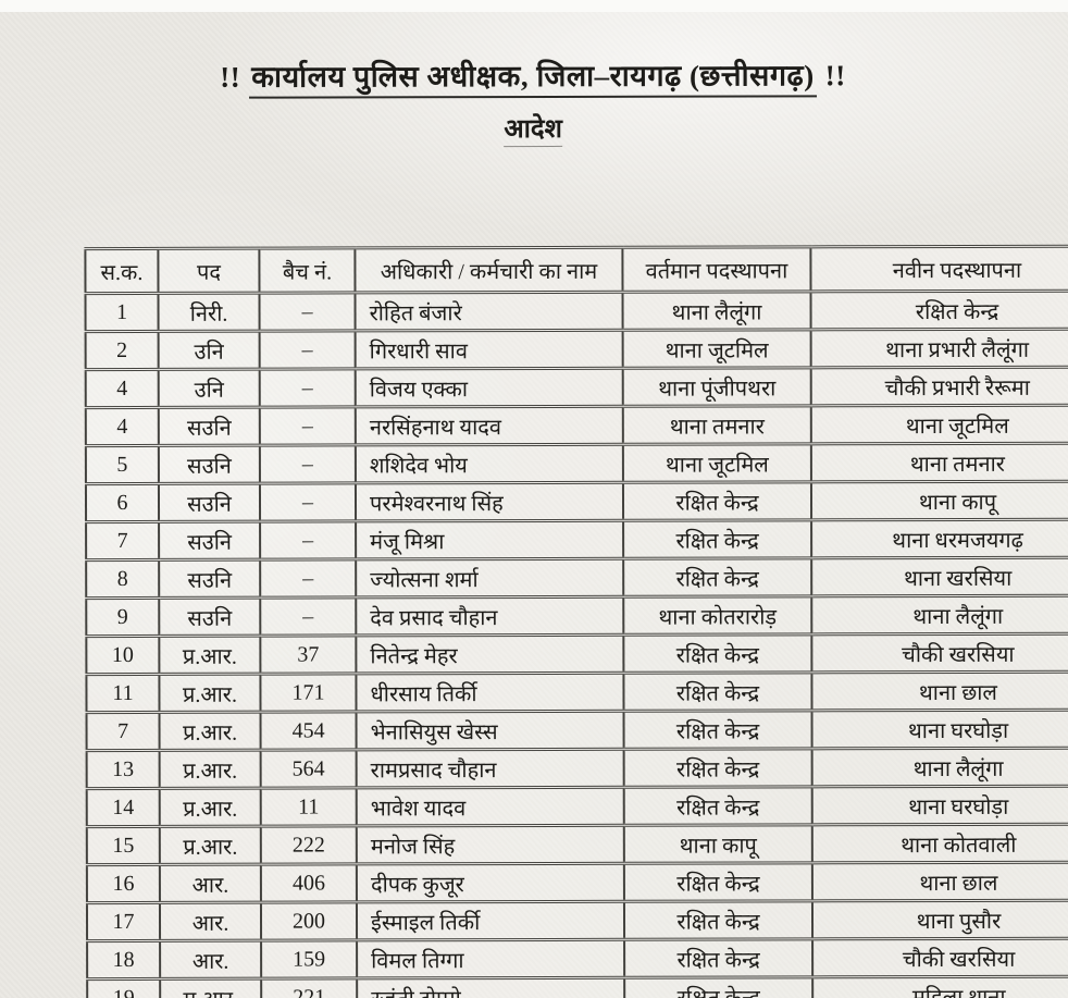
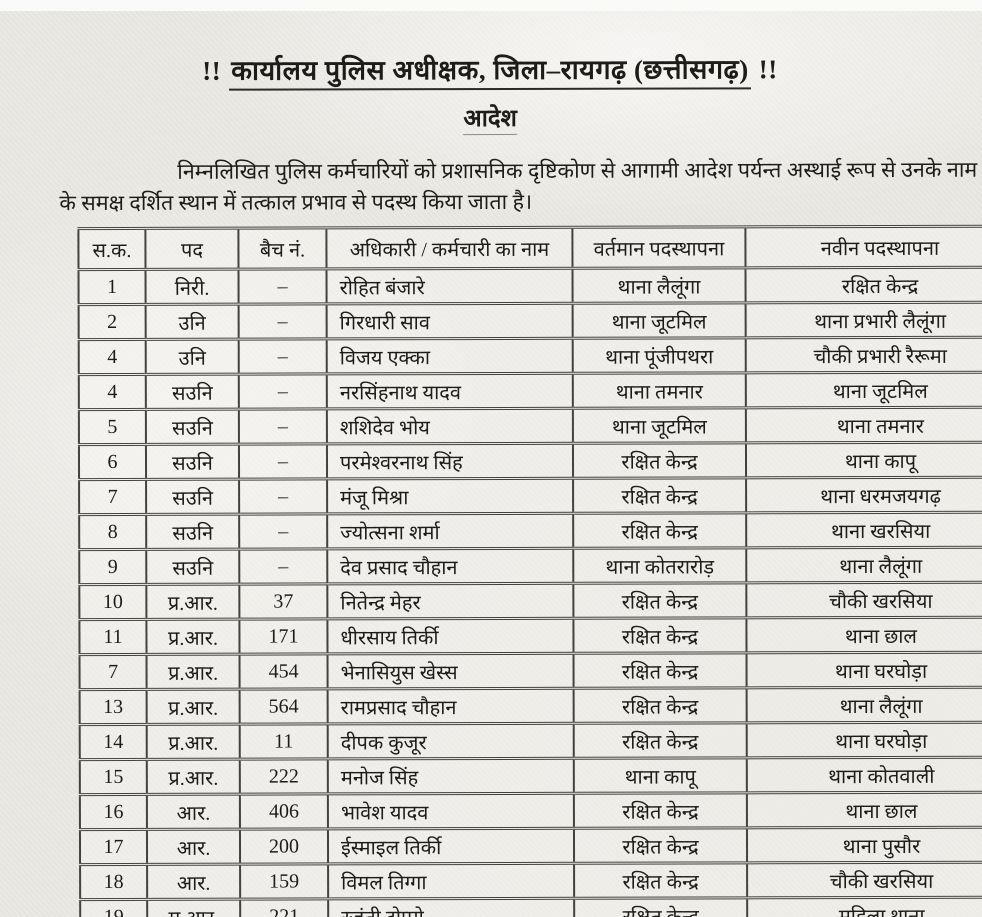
  !! कार्यालय पुलिस अधीक्षक, जिला–रायगढ़ (छत्तीसगढ़) !!
  आदेश
+ निम्नलिखित पुलिस कर्मचारियों को प्रशासनिक दृष्टिकोण से आगामी आदेश पर्यन्त अस्थाई रूप से उनके नाम के समक्ष दर्शित स्थान में तत्काल प्रभाव से पदस्थ किया जाता है।
  स.क.	पद	बैच नं.	अधिकारी / कर्मचारी का नाम	वर्तमान पदस्थापना	नवीन पदस्थापना
  1	निरी.	–	रोहित बंजारे	थाना लैलूंगा	रक्षित केन्द्र
  2	उनि	–	गिरधारी साव	थाना जूटमिल	थाना प्रभारी लैलूंगा
  4	उनि	–	विजय एक्का	थाना पूंजीपथरा	चौकी प्रभारी रैरूमा
  4	सउनि	–	नरसिंहनाथ यादव	थाना तमनार	थाना जूटमिल
  5	सउनि	–	शशिदेव भोय	थाना जूटमिल	थाना तमनार
  6	सउनि	–	परमेश्वरनाथ सिंह	रक्षित केन्द्र	थाना कापू
  7	सउनि	–	मंजू मिश्रा	रक्षित केन्द्र	थाना धरमजयगढ़
  8	सउनि	–	ज्योत्सना शर्मा	रक्षित केन्द्र	थाना खरसिया
  9	सउनि	–	देव प्रसाद चौहान	थाना कोतरारोड़	थाना लैलूंगा
  10	प्र.आर.	37	नितेन्द्र मेहर	रक्षित केन्द्र	चौकी खरसिया
  11	प्र.आर.	171	धीरसाय तिर्की	रक्षित केन्द्र	थाना छाल
  7	प्र.आर.	454	भेनासियुस खेस्स	रक्षित केन्द्र	थाना घरघोड़ा
  13	प्र.आर.	564	रामप्रसाद चौहान	रक्षित केन्द्र	थाना लैलूंगा
- 14	प्र.आर.	11	भावेश यादव	रक्षित केन्द्र	थाना घरघोड़ा
+ 14	प्र.आर.	11	दीपक कुजूर	रक्षित केन्द्र	थाना घरघोड़ा
  15	प्र.आर.	222	मनोज सिंह	थाना कापू	थाना कोतवाली
- 16	आर.	406	दीपक कुजूर	रक्षित केन्द्र	थाना छाल
+ 16	आर.	406	भावेश यादव	रक्षित केन्द्र	थाना छाल
  17	आर.	200	ईस्माइल तिर्की	रक्षित केन्द्र	थाना पुसौर
  18	आर.	159	विमल तिग्गा	रक्षित केन्द्र	चौकी खरसिया
